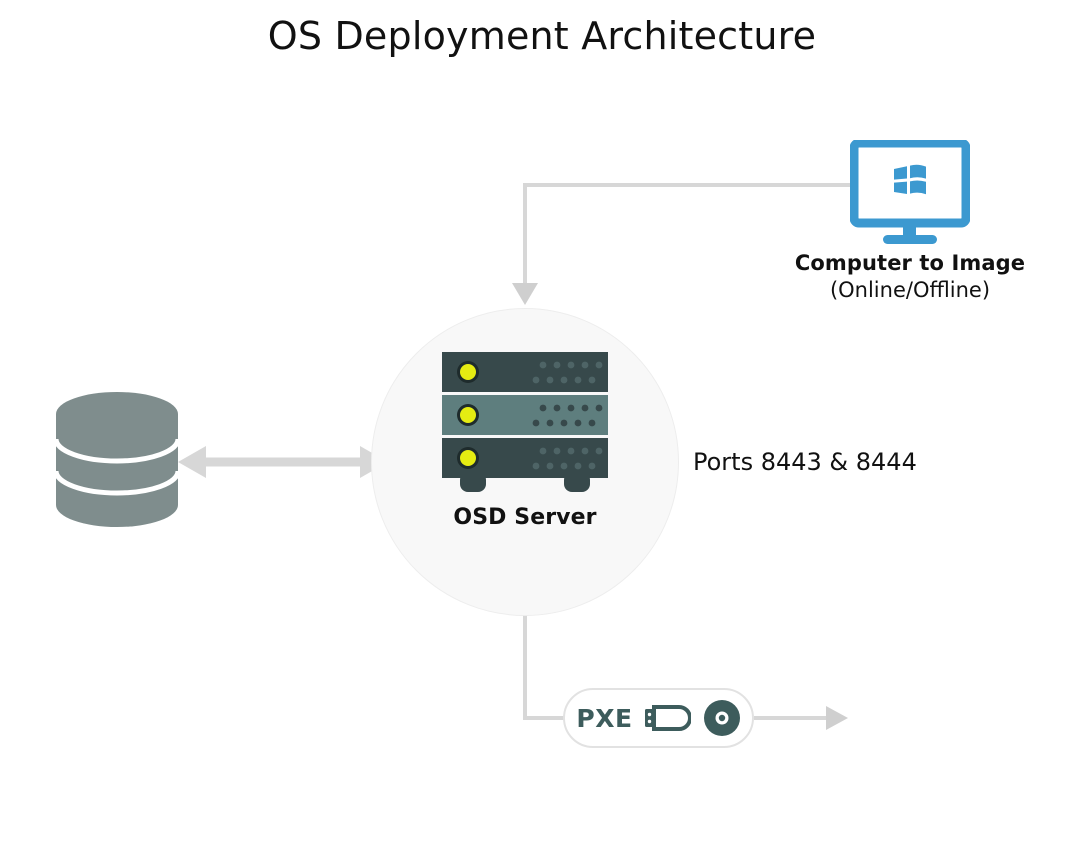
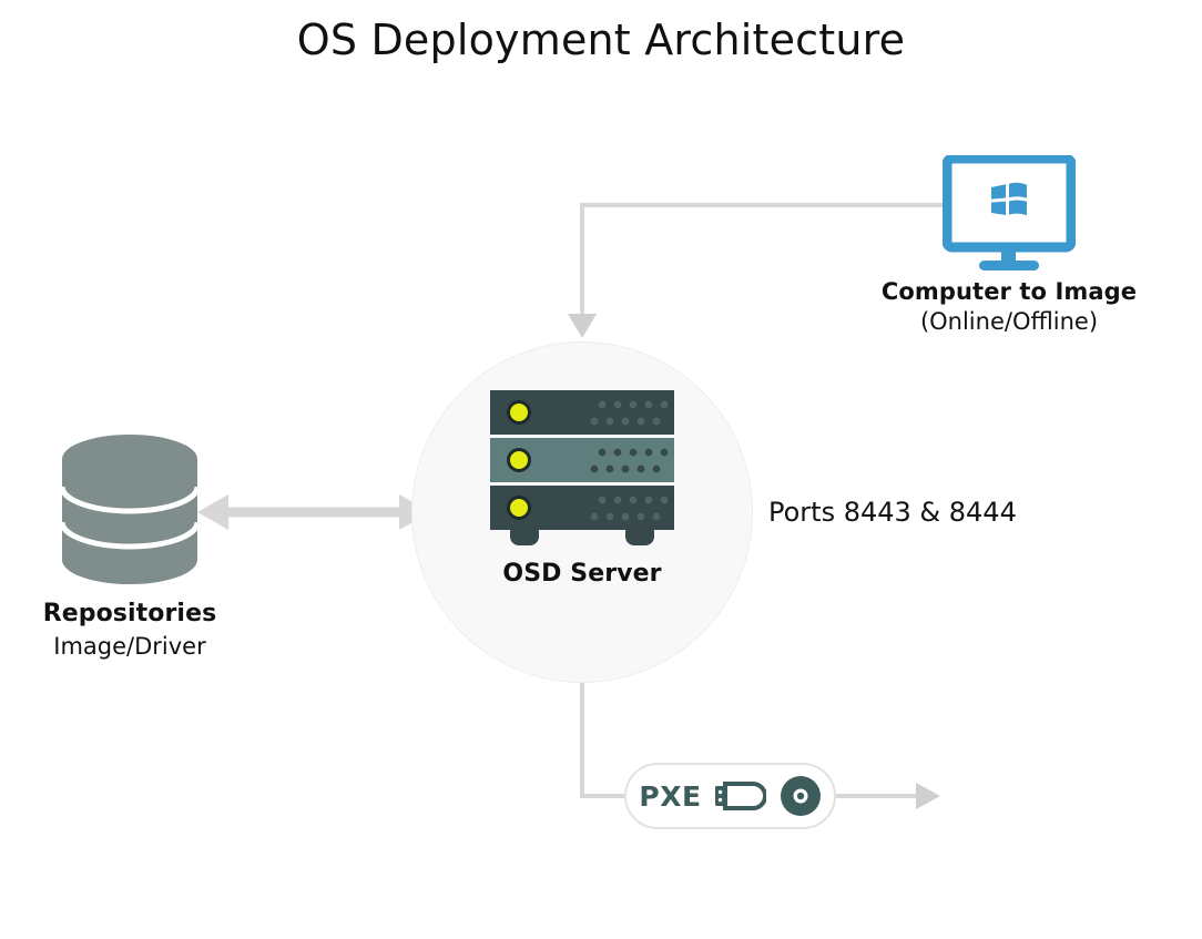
  OS Deployment Architecture
+ Repositories
+ Image/Driver
  OSD Server
  Computer to Image
  (Online/Offline)
  Ports 8443 & 8444
  PXE
